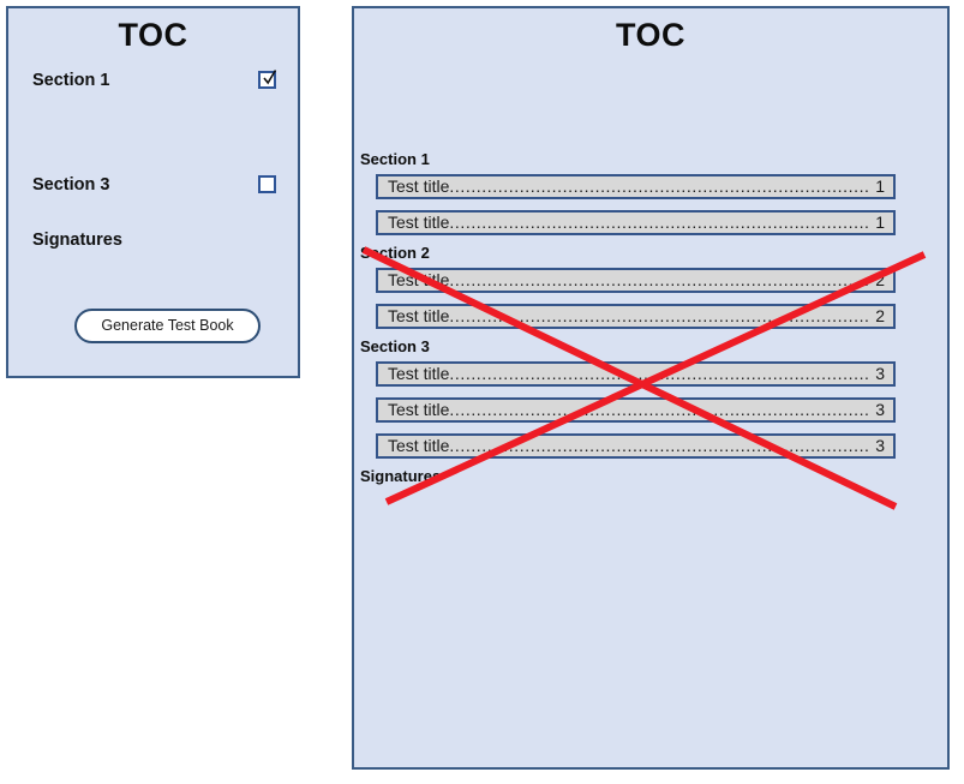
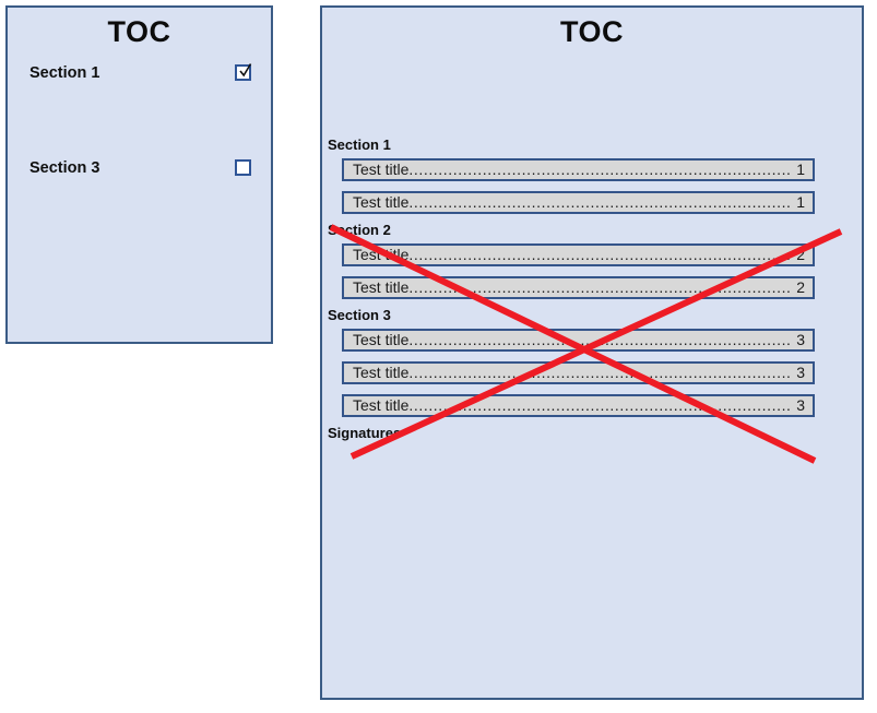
  TOC
  Section 1
  Section 3
- Signatures
- Generate Test Book
  TOC
  Section 1
  Test title
  1
  Test title
  1
  ction 2
  2
  Test title
  2
  Section 3
  Test title
  3
  Test title
  3
  Test title
  3
  Signature
